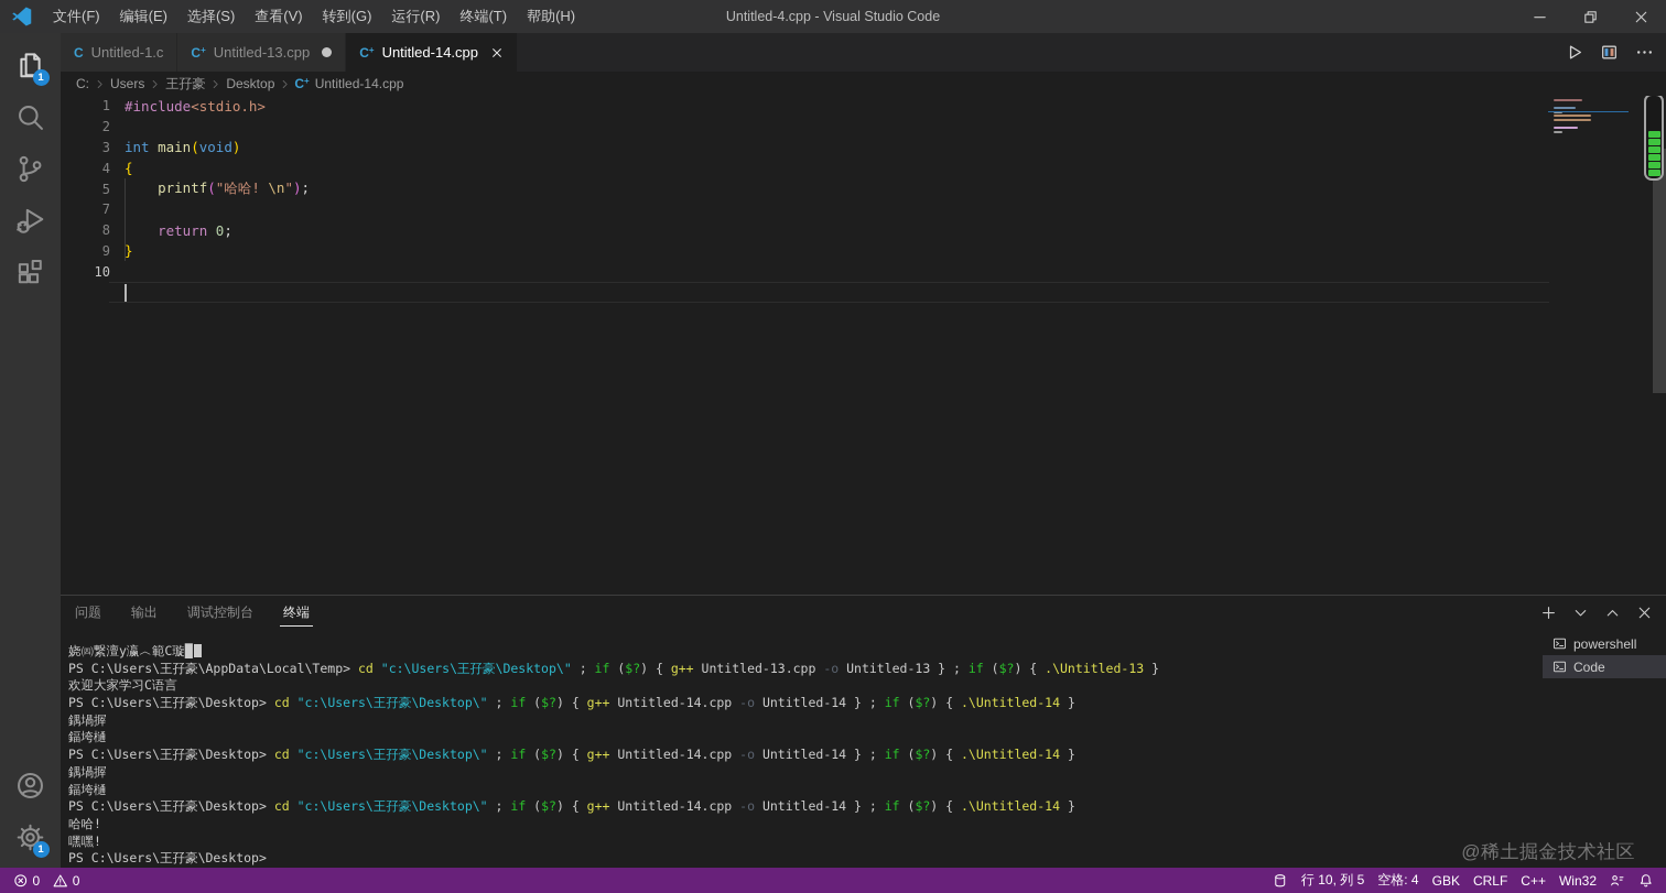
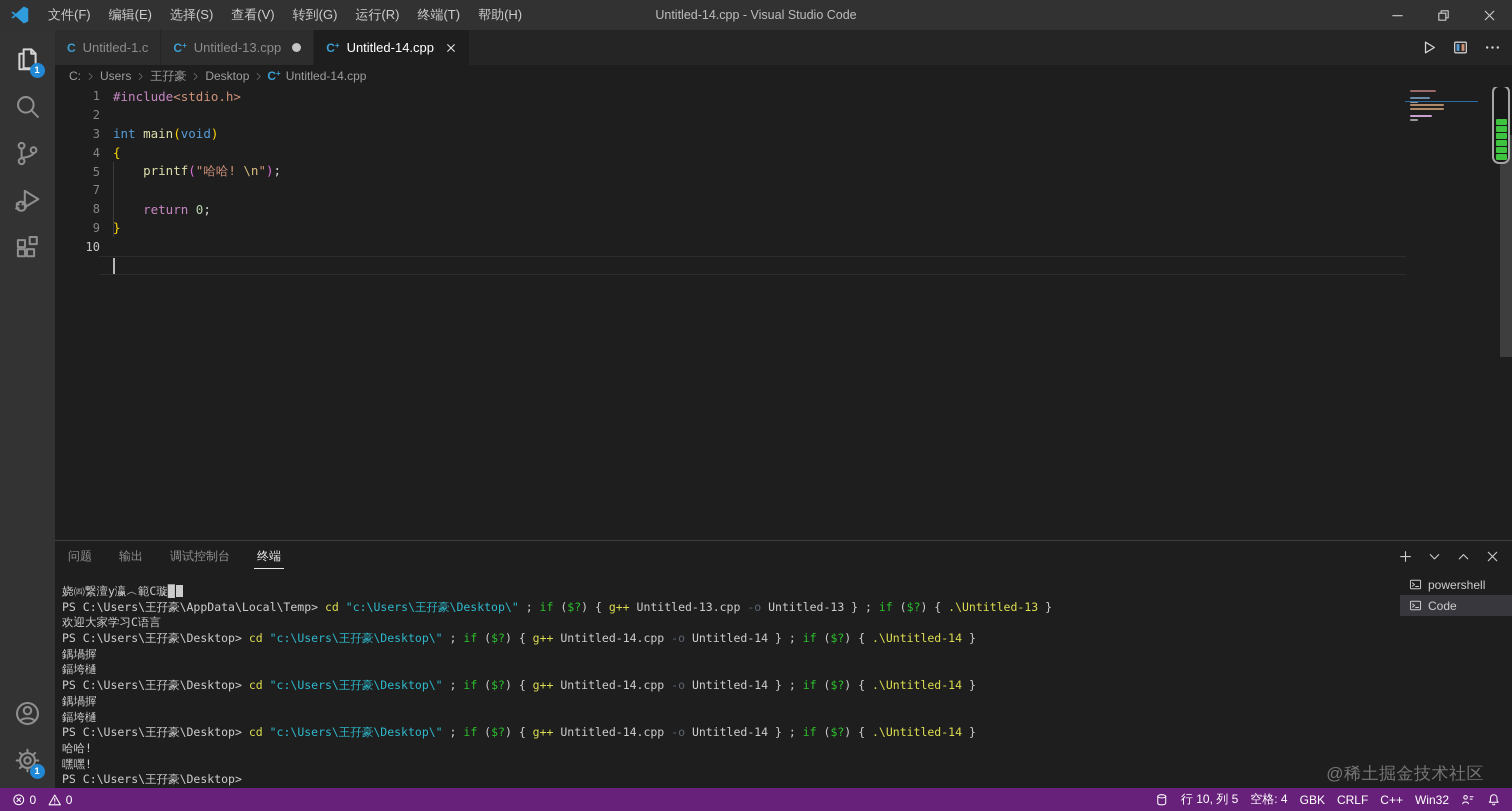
  文件(F)
  编辑(E)
  选择(S)
  查看(V)
  转到(G)
  运行(R)
  终端(T)
  帮助(H)
- Untitled-4.cpp - Visual Studio Code
+ Untitled-14.cpp - Visual Studio Code
  1
  1
  C
  Untitled-1.c
  C+
  Untitled-13.cpp
  C+
  Untitled-14.cpp
  C:
  Users
  王孖豪
  Desktop
  C+
  Untitled-14.cpp
  1
  #include<stdio.h>
  2
  3
  int main(void)
  4
  {
  5
  printf("哈哈! \n");
  7
  8
  return 0;
  9
  }
  10
  问题
  输出
  调试控制台
  终端
  娆㈣繋澶у瀛︿範C璇█
  PS C:\Users\王孖豪\AppData\Local\Temp> cd "c:\Users\王孖豪\Desktop\" ; if ($?) { g++ Untitled-13.cpp -o Untitled-13 } ; if ($?) { .\Untitled-13 }
  欢迎大家学习C语言
  PS C:\Users\王孖豪\Desktop> cd "c:\Users\王孖豪\Desktop\" ; if ($?) { g++ Untitled-14.cpp -o Untitled-14 } ; if ($?) { .\Untitled-14 }
  鍝堝搱
  鍢垮樋
  PS C:\Users\王孖豪\Desktop> cd "c:\Users\王孖豪\Desktop\" ; if ($?) { g++ Untitled-14.cpp -o Untitled-14 } ; if ($?) { .\Untitled-14 }
  鍝堝搱
  鍢垮樋
  PS C:\Users\王孖豪\Desktop> cd "c:\Users\王孖豪\Desktop\" ; if ($?) { g++ Untitled-14.cpp -o Untitled-14 } ; if ($?) { .\Untitled-14 }
  哈哈!
  嘿嘿!
  PS C:\Users\王孖豪\Desktop>
  powershell
  Code
  @稀土掘金技术社区
  0
  0
  行 10, 列 5
  空格: 4
  GBK
  CRLF
  C++
  Win32
